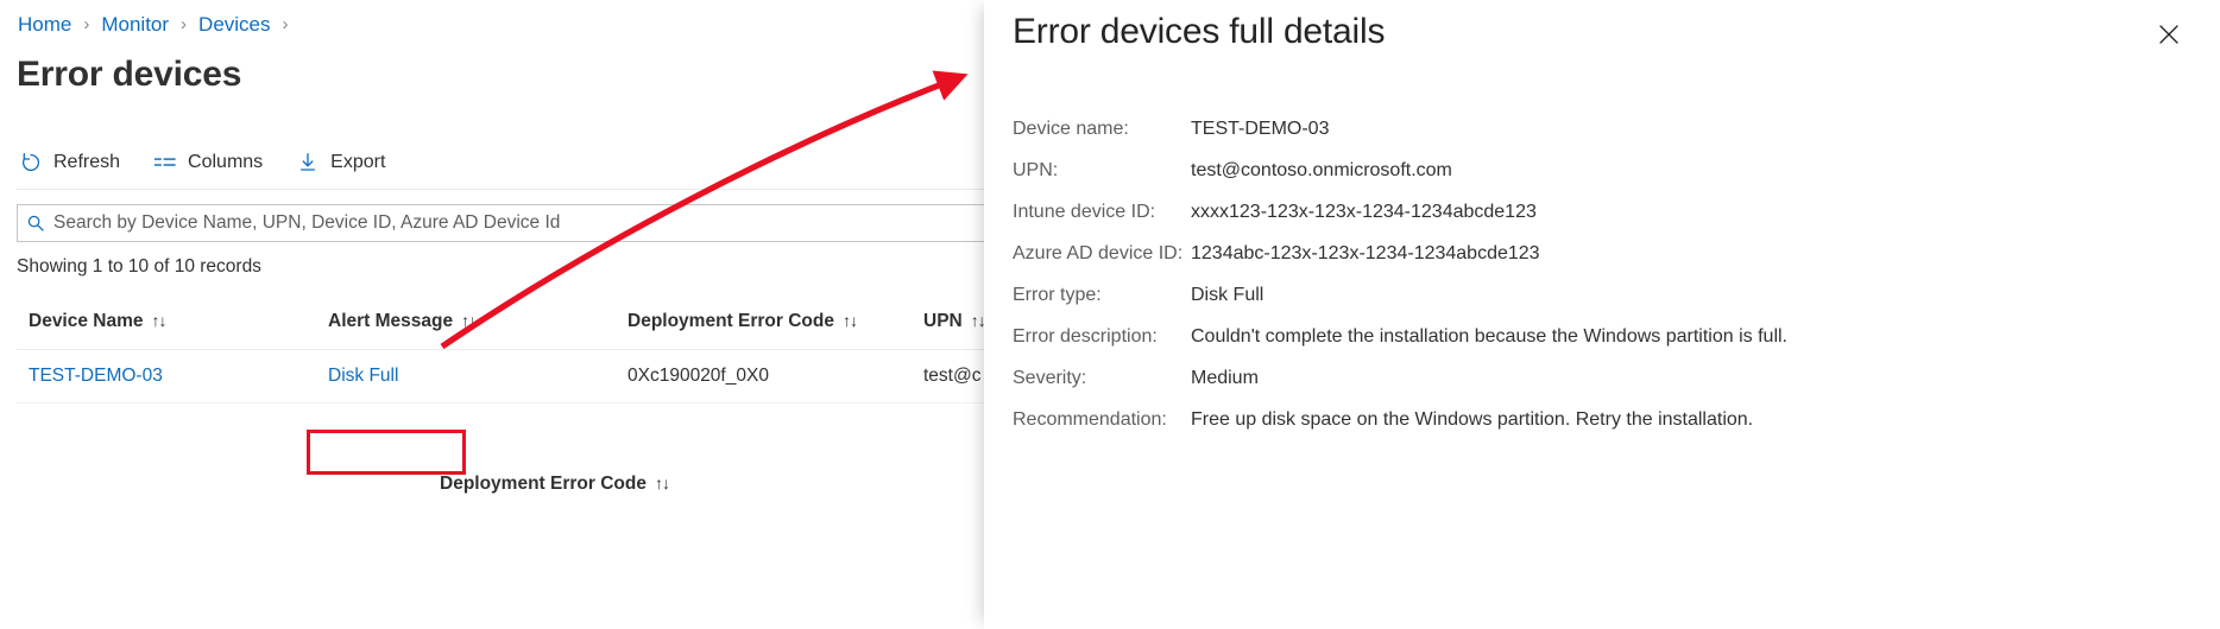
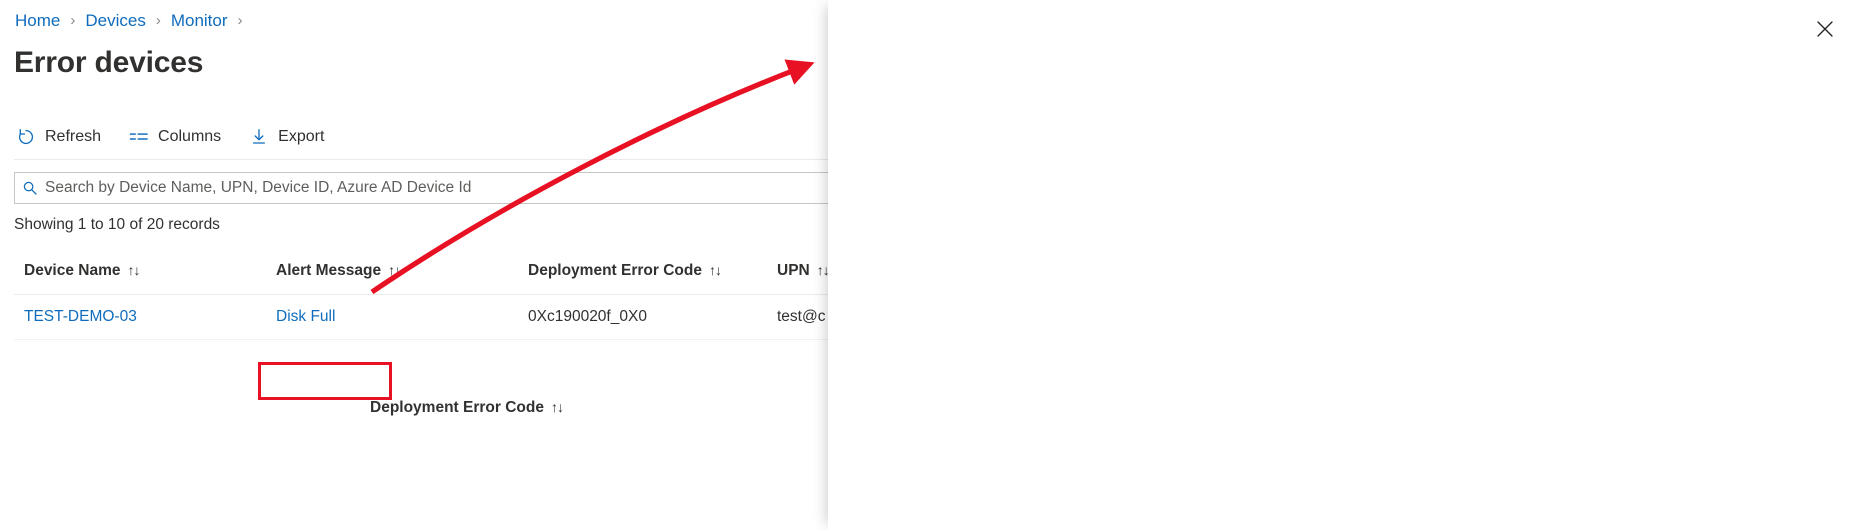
  Home
  ›
- Monitor
+ Devices
  ›
- Devices
+ Monitor
  ›
  Error devices
  Refresh
  Columns
  Export
  Search by Device Name, UPN, Device ID, Azure AD Device Id
- Showing 1 to 10 of 10 records
+ Showing 1 to 10 of 20 records
  Device Name ↑↓	Alert Message ↑↓	Deployment Error Code ↑↓	UPN ↑↓
  TEST-DEMO-03	Disk Full	0Xc190020f_0X0	test@c
  Deployment Error Code ↑↓
- Error devices full details
- Device name:
- TEST-DEMO-03
- UPN:
- test@contoso.onmicrosoft.com
- Intune device ID:
- xxxx123-123x-123x-1234-1234abcde123
- Azure AD device ID:
- 1234abc-123x-123x-1234-1234abcde123
- Error type:
- Disk Full
- Error description:
- Couldn't complete the installation because the Windows partition is full.
- Severity:
- Medium
- Recommendation:
- Free up disk space on the Windows partition. Retry the installation.
